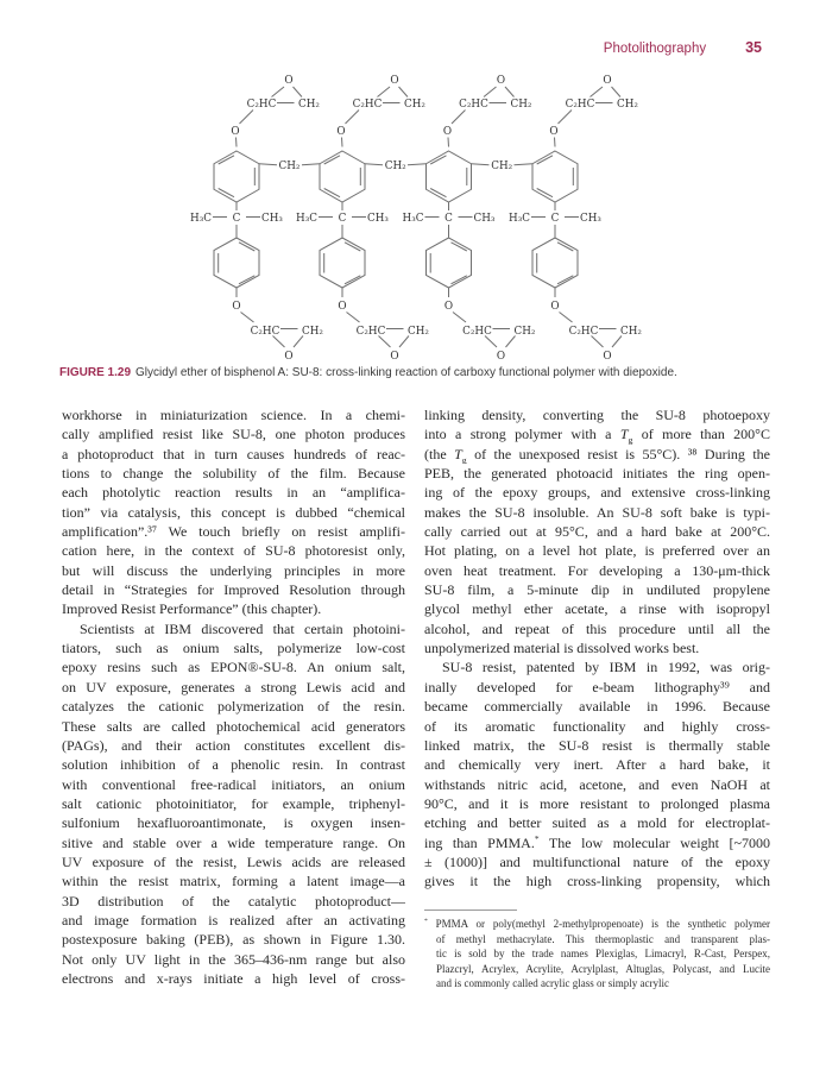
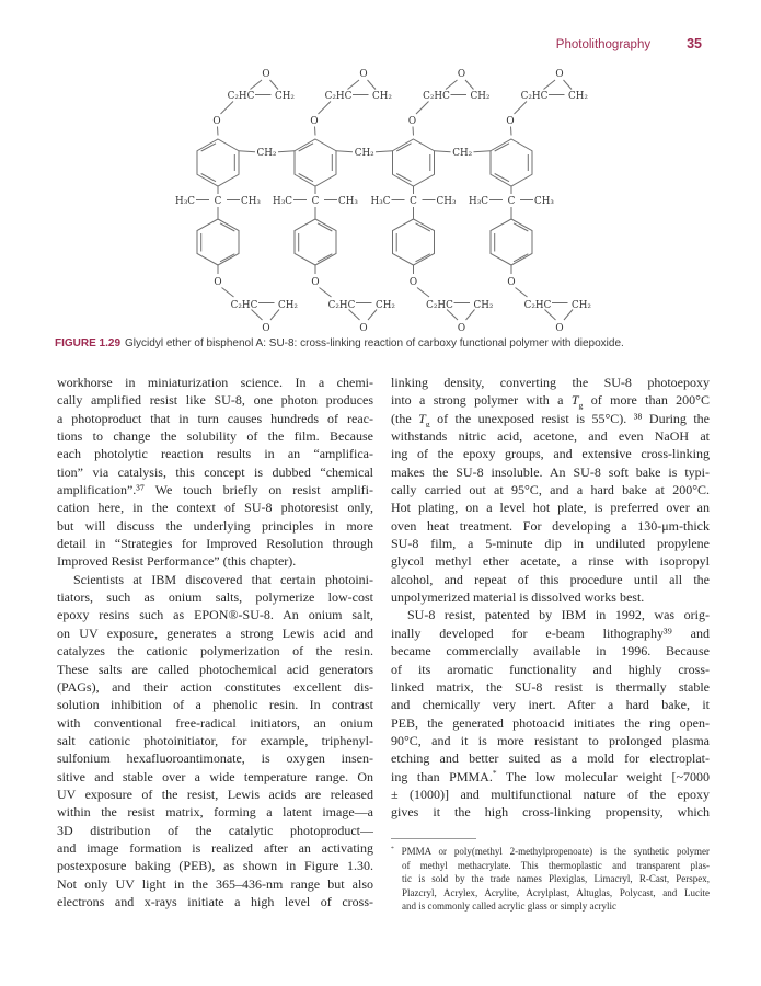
  Photolithography 35
  O
  C₂HC
  CH₂
  O
  H₃C
  C
  CH₃
  O
  C₂HC
  CH₂
  O
  CH₂
  O
  C₂HC
  CH₂
  O
  H₃C
  C
  CH₃
  O
  C₂HC
  CH₂
  O
  CH₂
  O
  C₂HC
  CH₂
  O
  H₃C
  C
  CH₃
  O
  C₂HC
  CH₂
  O
  CH₂
  O
  C₂HC
  CH₂
  O
  H₃C
  C
  CH₃
  O
  C₂HC
  CH₂
  O
  FIGURE 1.29 Glycidyl ether of bisphenol A: SU-8: cross-linking reaction of carboxy functional polymer with diepoxide.
  workhorse in miniaturization science. In a chemi-
  cally amplified resist like SU-8, one photon produces
  a photoproduct that in turn causes hundreds of reac-
  tions to change the solubility of the film. Because
  each photolytic reaction results in an “amplifica-
  tion” via catalysis, this concept is dubbed “chemical
  amplification”.³⁷ We touch briefly on resist amplifi-
  cation here, in the context of SU-8 photoresist only,
  but will discuss the underlying principles in more
  detail in “Strategies for Improved Resolution through
  Improved Resist Performance” (this chapter).
  Scientists at IBM discovered that certain photoini-
  tiators, such as onium salts, polymerize low-cost
  epoxy resins such as EPON®-SU-8. An onium salt,
  on UV exposure, generates a strong Lewis acid and
  catalyzes the cationic polymerization of the resin.
  These salts are called photochemical acid generators
  (PAGs), and their action constitutes excellent dis-
  solution inhibition of a phenolic resin. In contrast
  with conventional free-radical initiators, an onium
  salt cationic photoinitiator, for example, triphenyl-
  sulfonium hexafluoroantimonate, is oxygen insen-
  sitive and stable over a wide temperature range. On
  UV exposure of the resist, Lewis acids are released
  within the resist matrix, forming a latent image—a
  3D distribution of the catalytic photoproduct—
  and image formation is realized after an activating
  postexposure baking (PEB), as shown in Figure 1.30.
  Not only UV light in the 365–436-nm range but also
  electrons and x-rays initiate a high level of cross-
  linking density, converting the SU-8 photoepoxy
  into a strong polymer with a Tg of more than 200°C
  (the Tg of the unexposed resist is 55°C). ³⁸ During the
- PEB, the generated photoacid initiates the ring open-
+ withstands nitric acid, acetone, and even NaOH at
  ing of the epoxy groups, and extensive cross-linking
  makes the SU-8 insoluble. An SU-8 soft bake is typi-
  cally carried out at 95°C, and a hard bake at 200°C.
  Hot plating, on a level hot plate, is preferred over an
  oven heat treatment. For developing a 130-μm-thick
  SU-8 film, a 5-minute dip in undiluted propylene
  glycol methyl ether acetate, a rinse with isopropyl
  alcohol, and repeat of this procedure until all the
  unpolymerized material is dissolved works best.
  SU-8 resist, patented by IBM in 1992, was orig-
  inally developed for e-beam lithography³⁹ and
  became commercially available in 1996. Because
  of its aromatic functionality and highly cross-
  linked matrix, the SU-8 resist is thermally stable
  and chemically very inert. After a hard bake, it
- withstands nitric acid, acetone, and even NaOH at
+ PEB, the generated photoacid initiates the ring open-
  90°C, and it is more resistant to prolonged plasma
  etching and better suited as a mold for electroplat-
  ing than PMMA.* The low molecular weight [~7000
  ± (1000)] and multifunctional nature of the epoxy
  gives it the high cross-linking propensity, which
  PMMA or poly(methyl 2-methylpropenoate) is the synthetic polymer
  of methyl methacrylate. This thermoplastic and transparent plas-
  tic is sold by the trade names Plexiglas, Limacryl, R-Cast, Perspex,
  Plazcryl, Acrylex, Acrylite, Acrylplast, Altuglas, Polycast, and Lucite
  and is commonly called acrylic glass or simply acrylic
